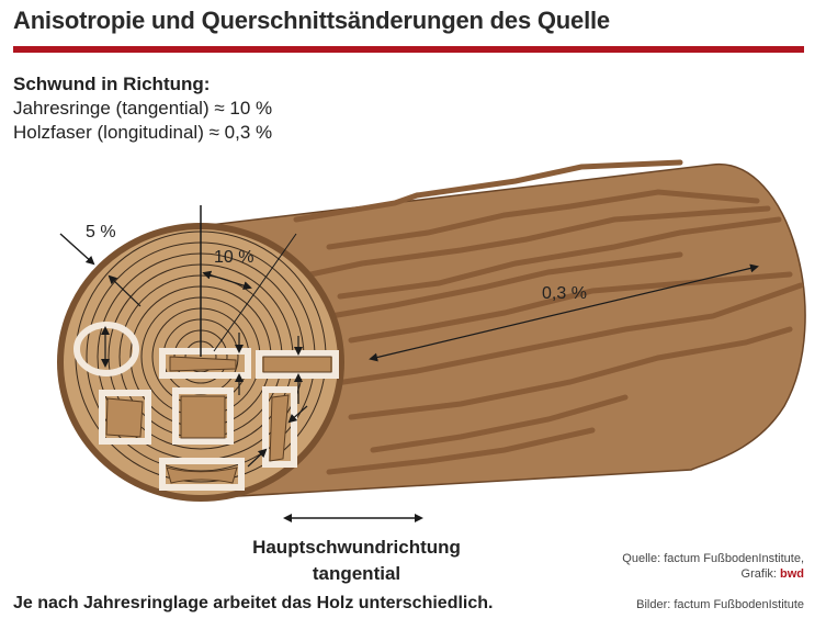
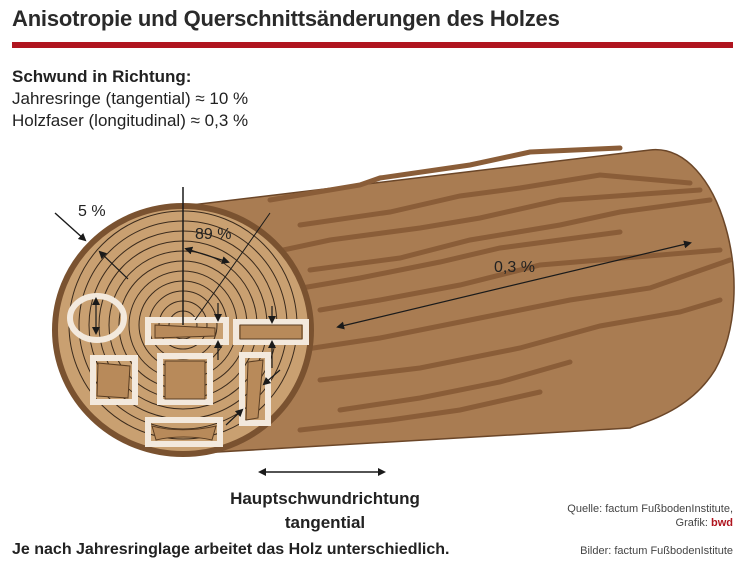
- Anisotropie und Querschnittsänderungen des Quelle
+ Anisotropie und Querschnittsänderungen des Holzes
  Schwund in Richtung:
  Jahresringe (tangential) ≈ 10 %
  Holzfaser (longitudinal) ≈ 0,3 %
  5 %
- 10 %
+ 89 %
  0,3 %
  Hauptschwundrichtung
  tangential
  Je nach Jahresringlage arbeitet das Holz unterschiedlich.
  Quelle: factum FußbodenInstitute,
  Grafik: bwd
  Bilder: factum FußbodenIstitute
